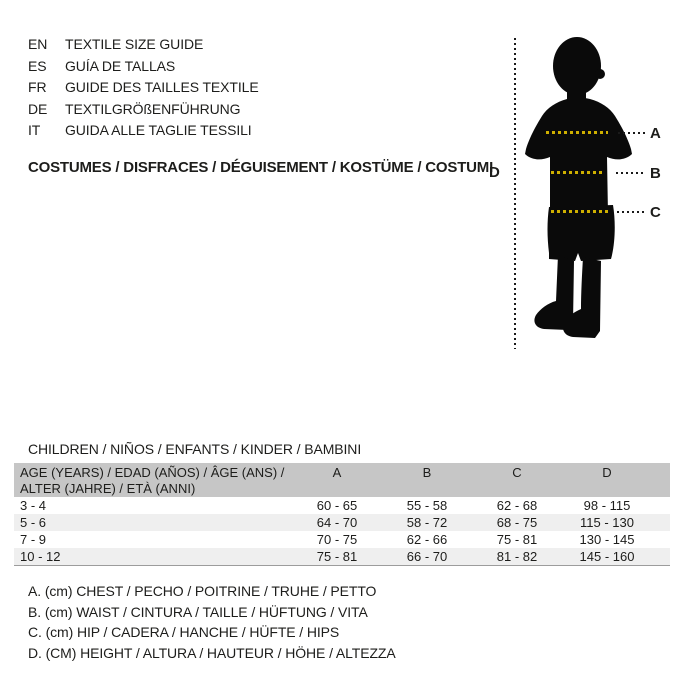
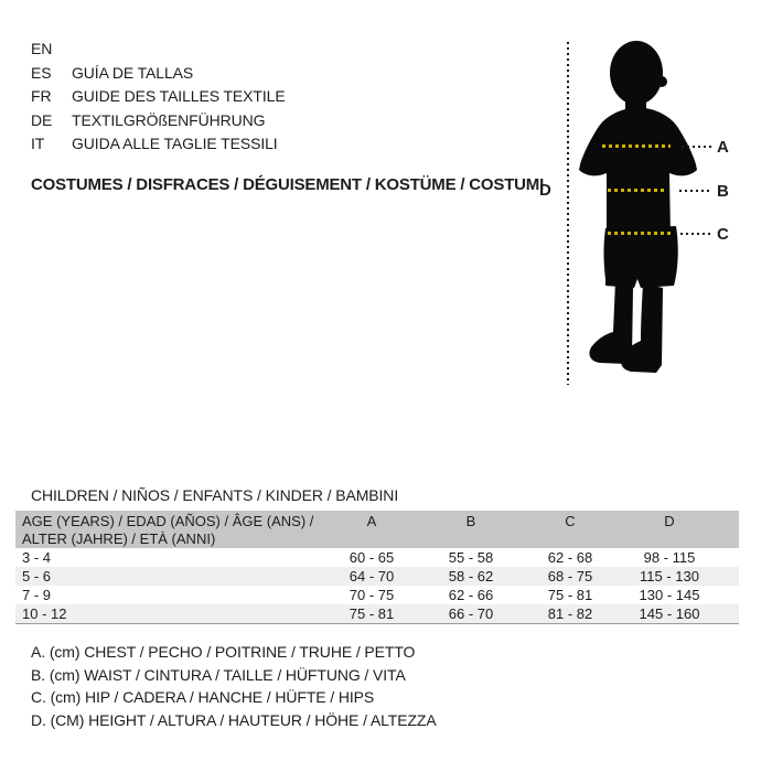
  EN
- TEXTILE SIZE GUIDE
  ES
  GUÍA DE TALLAS
  FR
  GUIDE DES TAILLES TEXTILE
  DE
  TEXTILGRÖßENFÜHRUNG
  IT
  GUIDA ALLE TAGLIE TESSILI
  COSTUMES / DISFRACES / DÉGUISEMENT / KOSTÜME / COSTUMI
  D
  A
  B
  C
  CHILDREN / NIÑOS / ENFANTS / KINDER / BAMBINI
  AGE (YEARS) / EDAD (AÑOS) / ÂGE (ANS) /
  ALTER (JAHRE) / ETÀ (ANNI)
  A
  B
  C
  D
  3 - 4
  60 - 65
  55 - 58
  62 - 68
  98 - 115
  5 - 6
  64 - 70
- 58 - 72
+ 58 - 62
  68 - 75
  115 - 130
  7 - 9
  70 - 75
  62 - 66
  75 - 81
  130 - 145
  10 - 12
  75 - 81
  66 - 70
  81 - 82
  145 - 160
  A. (cm) CHEST / PECHO / POITRINE / TRUHE / PETTO
  B. (cm) WAIST / CINTURA / TAILLE / HÜFTUNG / VITA
  C. (cm) HIP / CADERA / HANCHE / HÜFTE / HIPS
  D. (CM) HEIGHT / ALTURA / HAUTEUR / HÖHE / ALTEZZA
